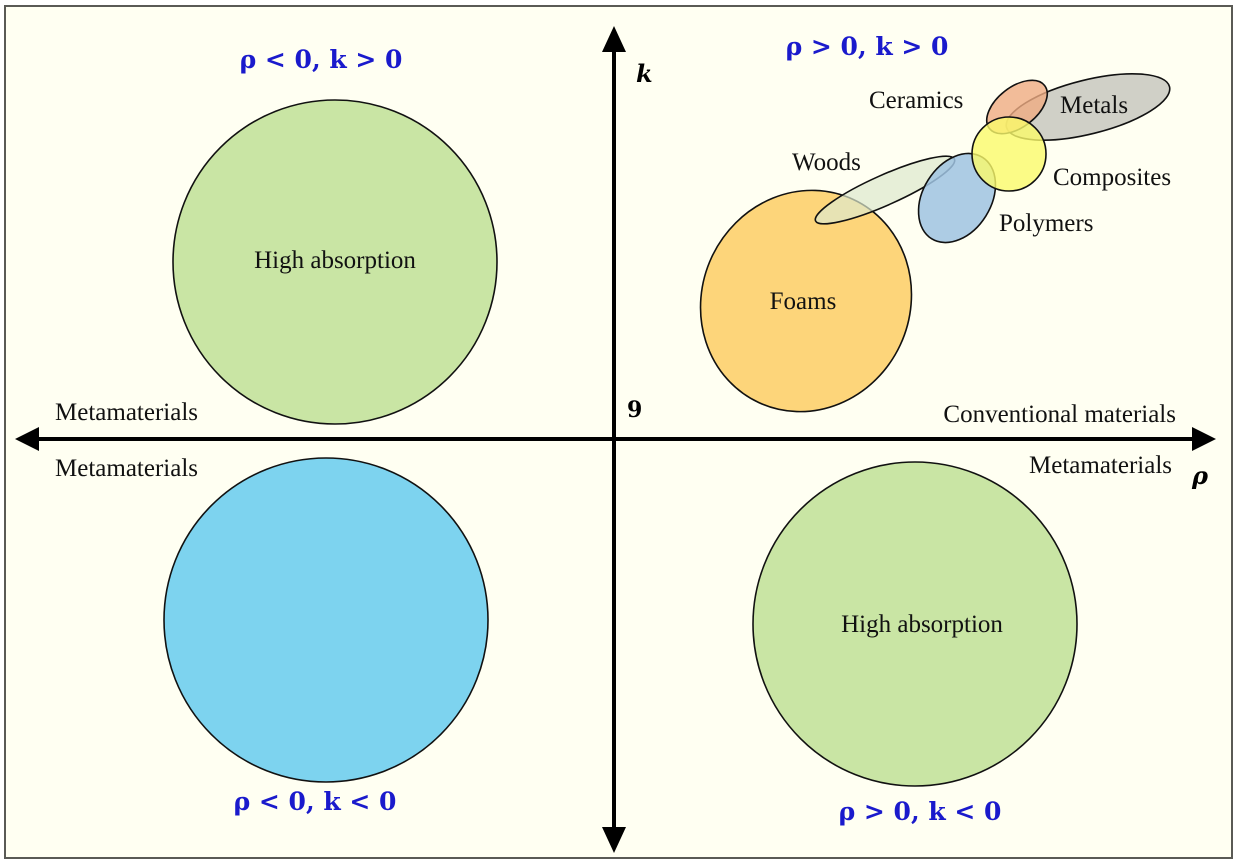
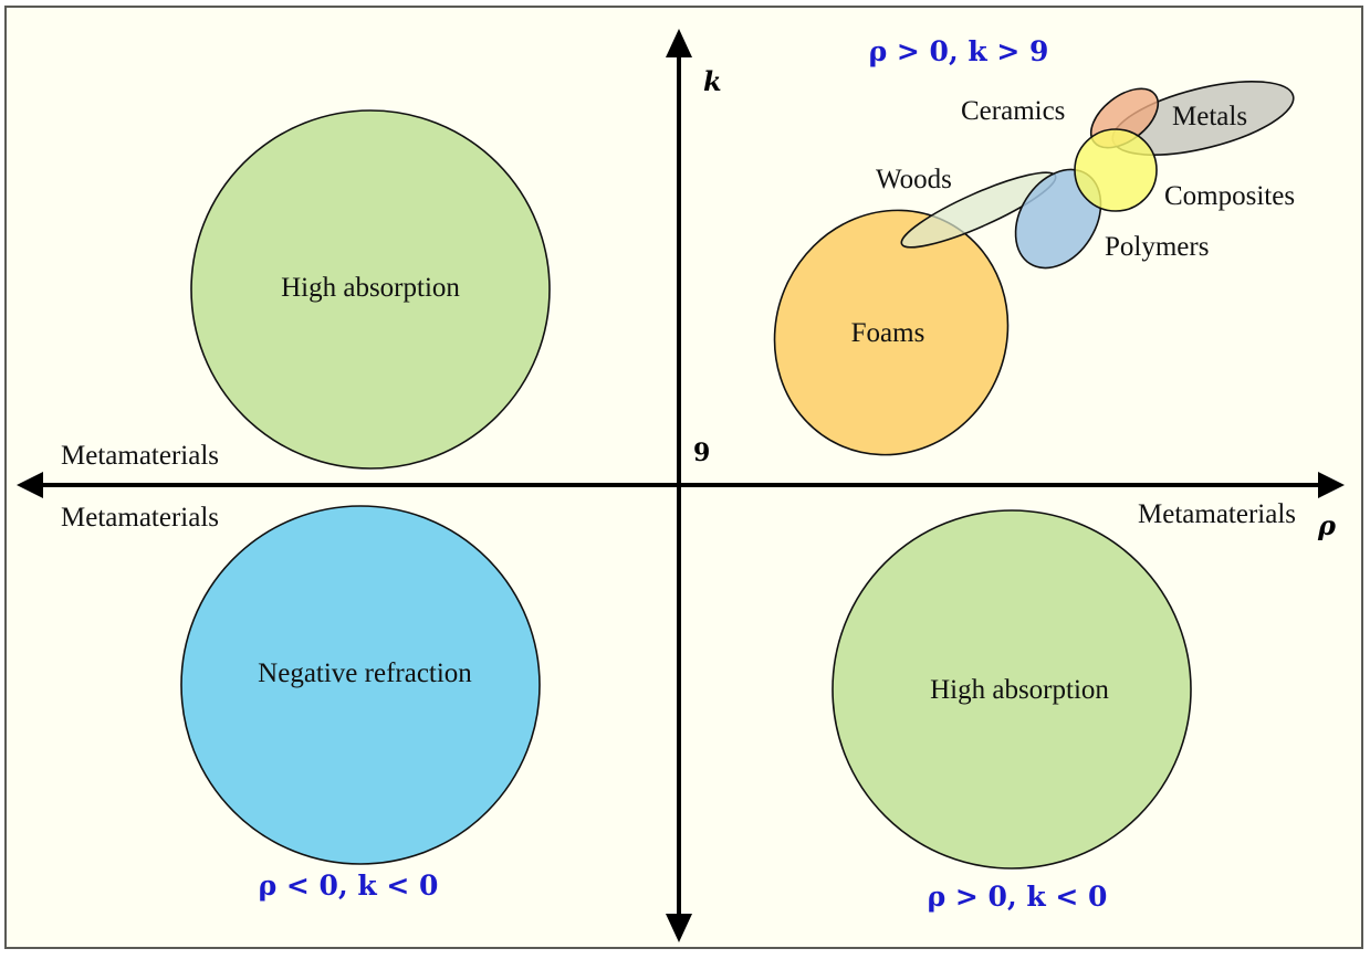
  k
  ρ
  9
- ρ < 0, k > 0
- ρ > 0, k > 0
+ ρ > 0, k > 9
  ρ < 0, k < 0
  ρ > 0, k < 0
  High absorption
+ Negative refraction
  High absorption
  Metamaterials
  Metamaterials
- Conventional materials
  Metamaterials
  Foams
  Woods
  Polymers
  Composites
  Ceramics
  Metals
